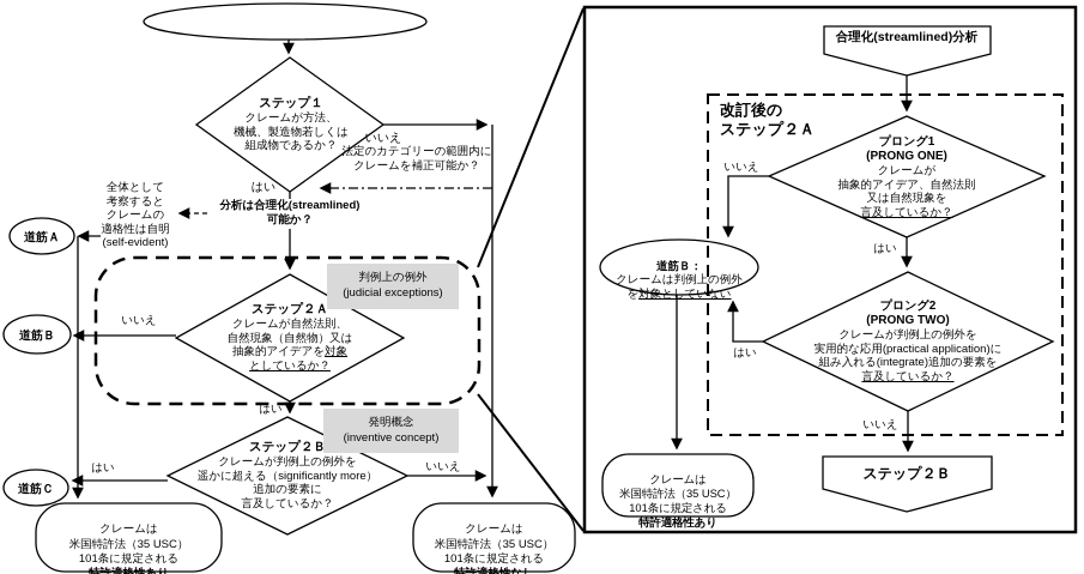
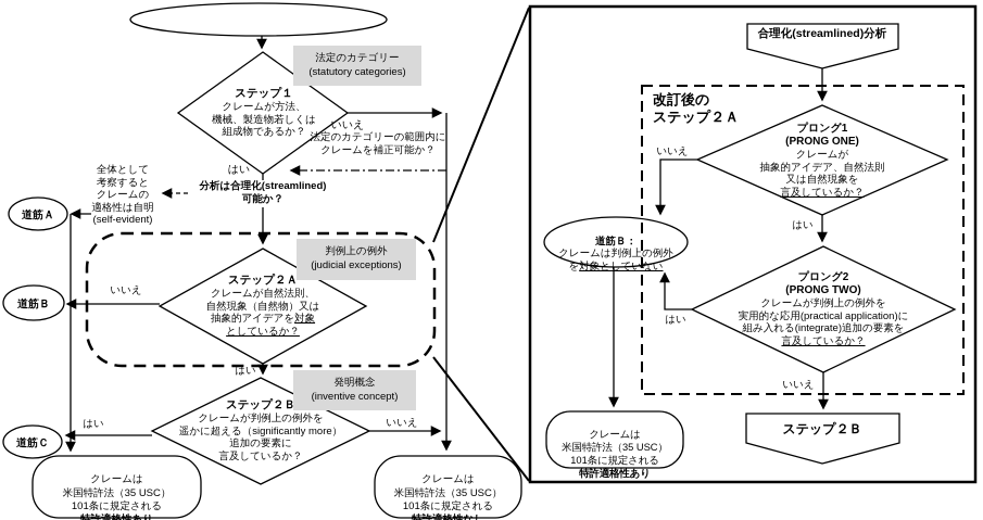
+ 法定のカテゴリー
+ (statutory categories)
  ステップ１
  クレームが方法、
  機械、製造物若しくは
  組成物であるか？
  いいえ
  法定のカテゴリーの範囲内に
  クレームを補正可能か？
  はい
  分析は合理化(streamlined)
  可能か？
  全体として
  考察すると
  クレームの
  適格性は自明
  (self-evident)
  道筋Ａ
  道筋Ｂ
  道筋Ｃ
  判例上の例外
  (judicial exceptions)
  ステップ２Ａ
  クレームが自然法則、
  自然現象（自然物）又は
  抽象的アイデアを対象
  としているか？
  いいえ
  はい
  発明概念
  (inventive concept)
  ステップ２Ｂ
  クレームが判例上の例外を
  遥かに超える（significantly more）
  追加の要素に
  言及しているか？
  はい
  いいえ
  クレームは
  米国特許法（35 USC）
  101条に規定される
  クレームは
  米国特許法（35 USC）
  101条に規定される
  合理化(streamlined)分析
  改訂後の
  ステップ２Ａ
  プロング1
  (PRONG ONE)
  クレームが
  抽象的アイデア、自然法則
  又は自然現象を
  言及しているか？
  いいえ
  はい
  プロング2
  (PRONG TWO)
  クレームが判例上の例外を
  実用的な応用(practical application)に
  組み入れる(integrate)追加の要素を
  言及しているか？
  はい
  いいえ
  道筋Ｂ：
  クレームは判例上の例外
  を対象としていない
  クレームは
  米国特許法（35 USC）
  101条に規定される
  特許適格性あり
  ステップ２Ｂ
